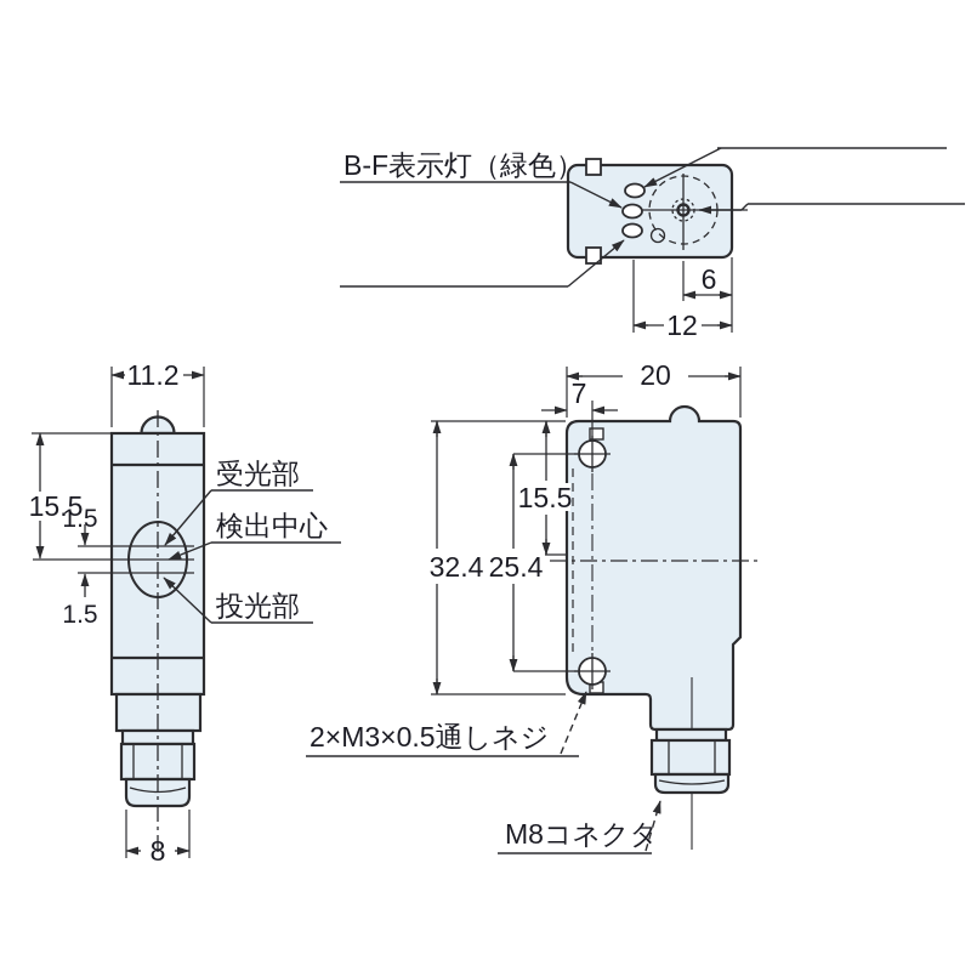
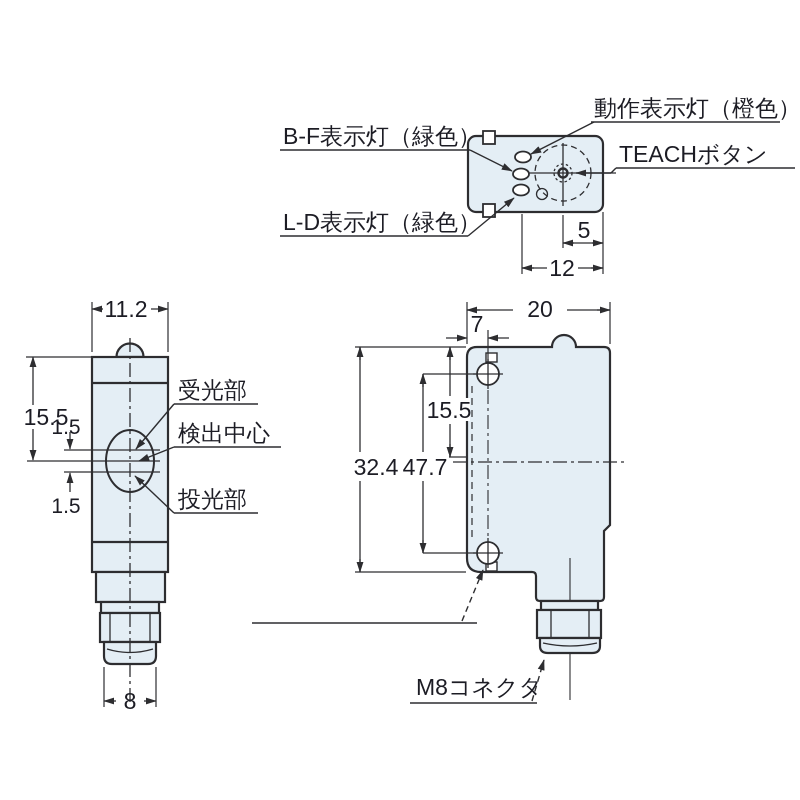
+ 動作表示灯（橙色）
  B-F表示灯（緑色）
+ TEACHボタン
+ L-D表示灯（緑色）
- 6
+ 5
  12
  11.2
  15.5
  1.5
  1.5
  8
  受光部
  検出中心
  投光部
  20
  7
  15.5
  32.4
- 25.4
+ 47.7
- 2×M3×0.5通しネジ
  M8コネクタ
